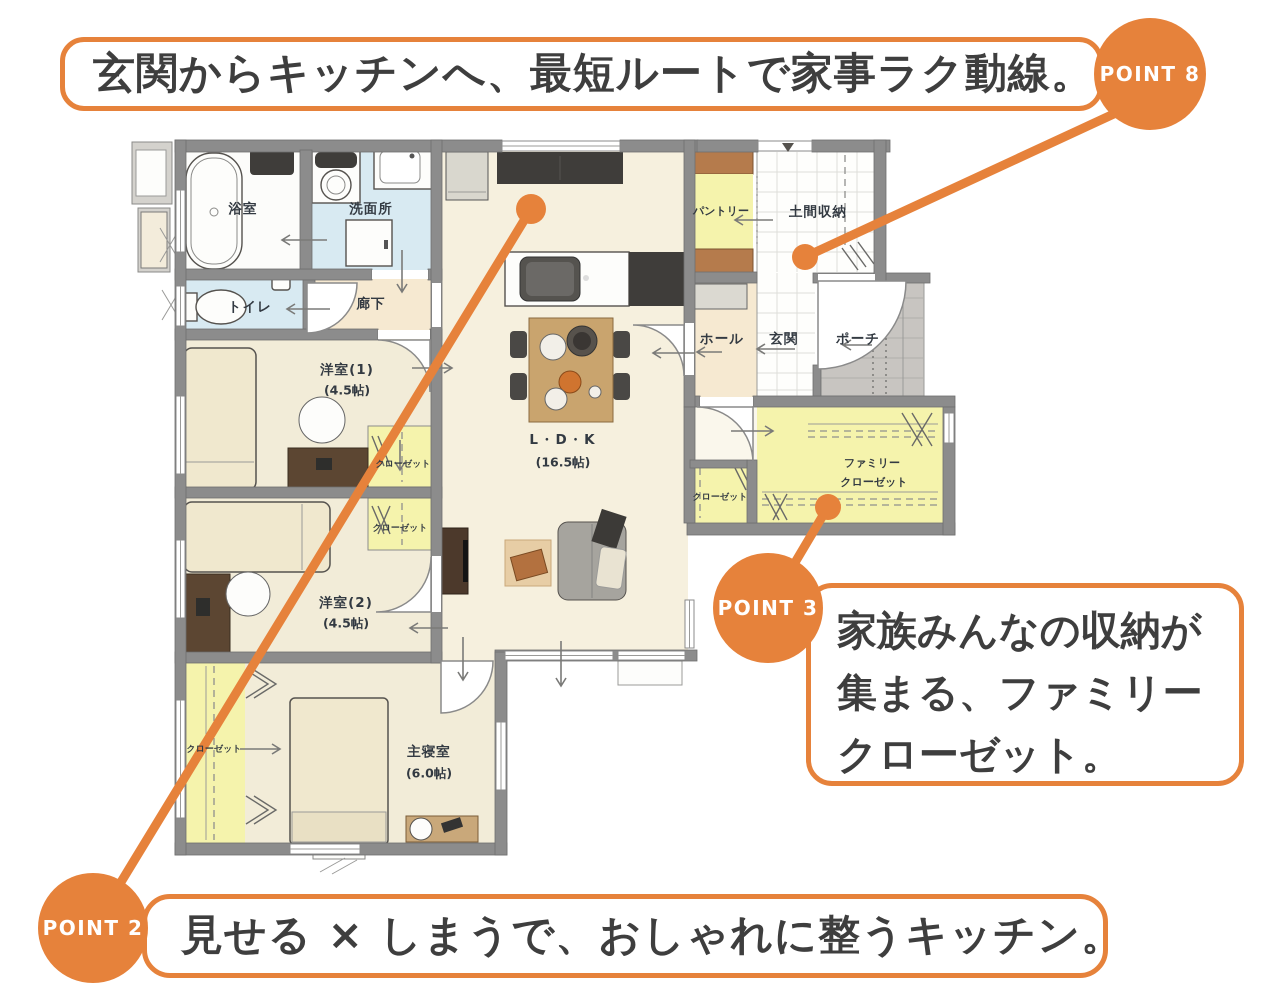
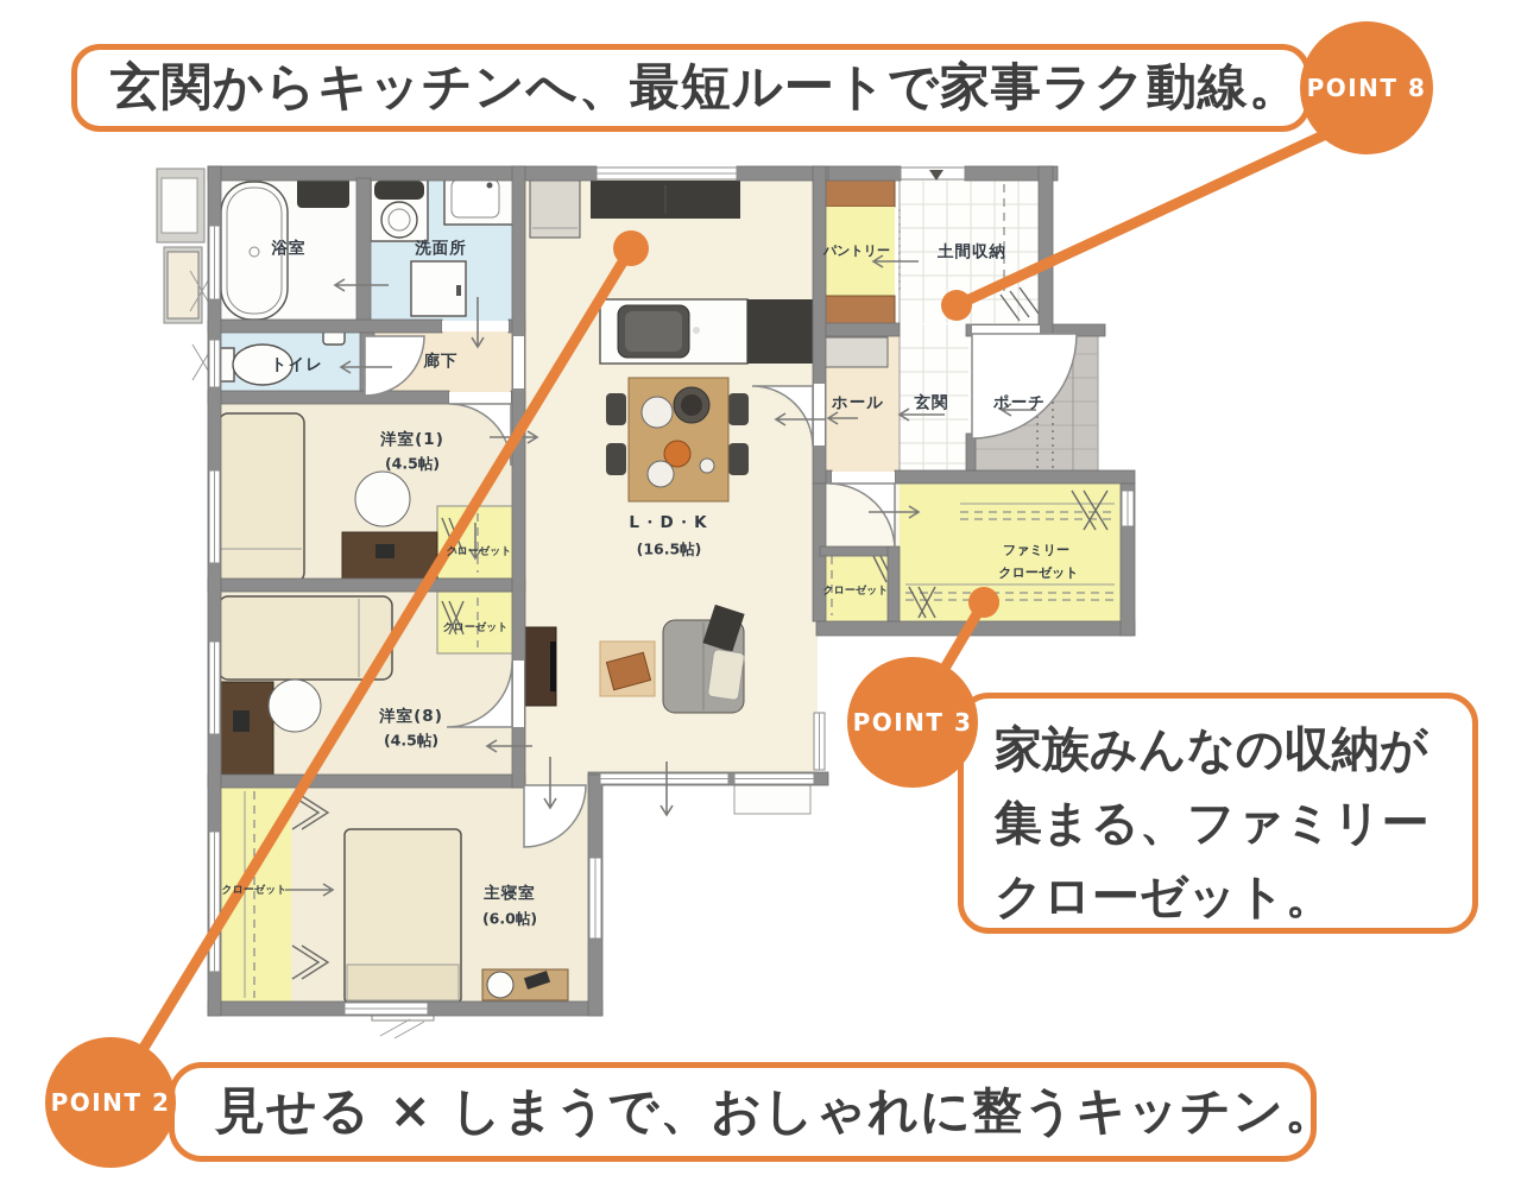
  浴室
  洗面所
  トイレ
  廊下
  洋室(1)
  (4.5帖)
- 洋室(2)
+ 洋室(8)
  (4.5帖)
  主寝室
  (6.0帖)
  L・D・K
  (16.5帖)
  パントリー
  土間収納
  ホール
  玄関
  ポーチ
  ファミリー
  クローゼット
  クローゼット
  クローゼット
  クローゼット
  クローゼット
  玄関からキッチンへ、最短ルートで家事ラク動線。
  見せる × しまうで、おしゃれに整うキッチン。
  家族みんなの収納が
  集まる、ファミリー
  クローゼット。
  POINT 8
  POINT 2
  POINT 3
